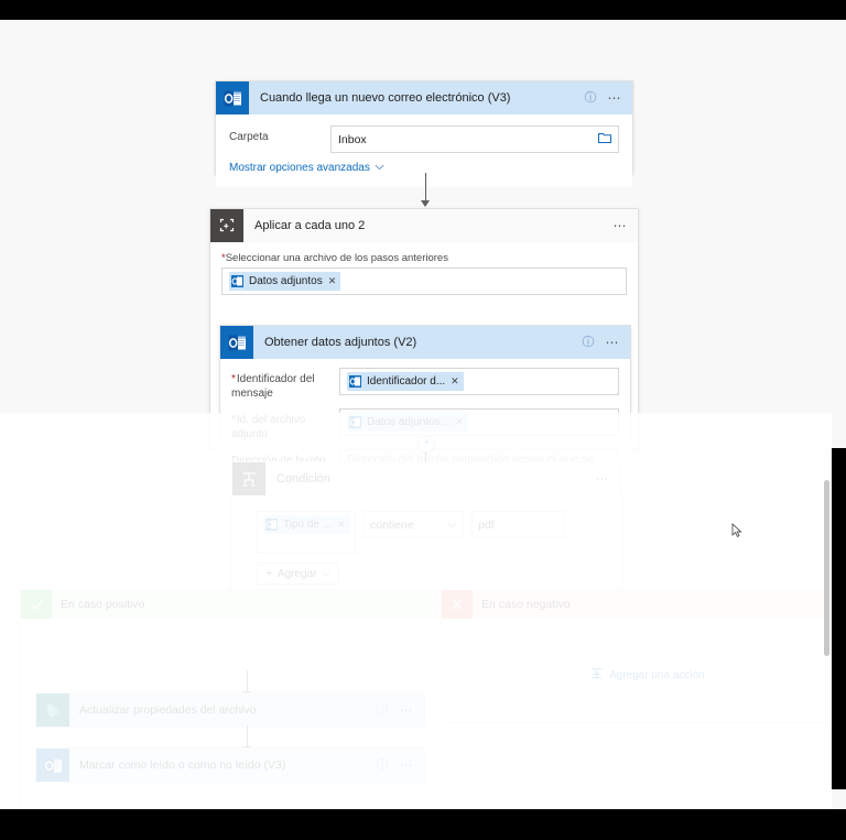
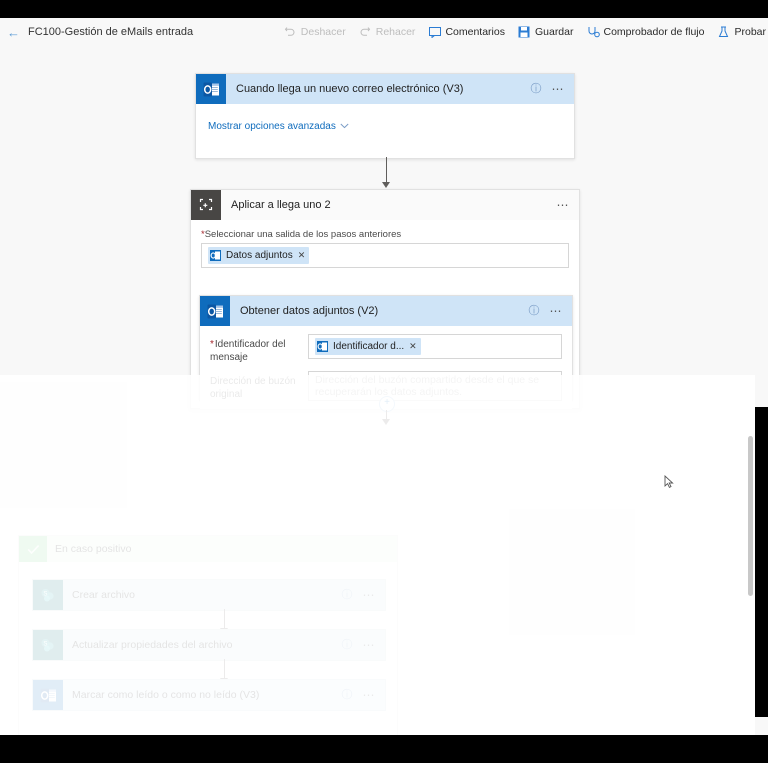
+ ←
+ FC100-Gestión de eMails entrada
+ Deshacer
+ Rehacer
+ Comentarios
+ Guardar
+ Comprobador de flujo
+ Probar
  Cuando llega un nuevo correo electrónico (V3)
  ⓘ
  ⋯
- Carpeta
- Inbox
  Mostrar opciones avanzadas
- Aplicar a cada uno 2
+ Aplicar a llega uno 2
  ⋯
- *Seleccionar una archivo de los pasos anteriores
+ *Seleccionar una salida de los pasos anteriores
  Datos adjuntos
  ✕
  Obtener datos adjuntos (V2)
  ⓘ
  ⋯
  *Identificador del mensaje
  Identificador d...
  ✕
- Datos adjuntos...
- Condición
- Tipo de ...
- contiene
- pdf
- Agregar
  En caso positivo
+ Crear archivo
  Actualizar propiedades del archivo
  Marcar como leído o como no leído (V3)
- En caso negativo
- Agregar una acción
